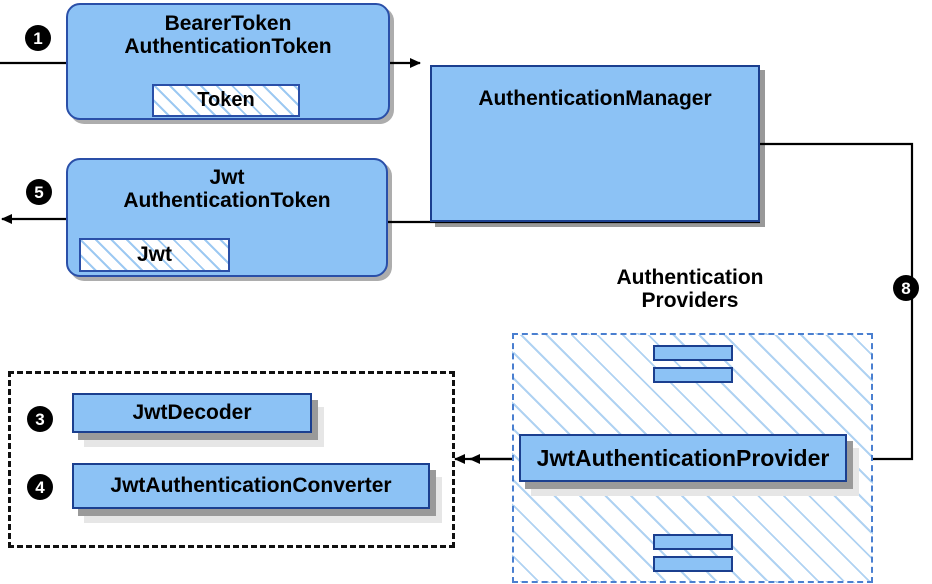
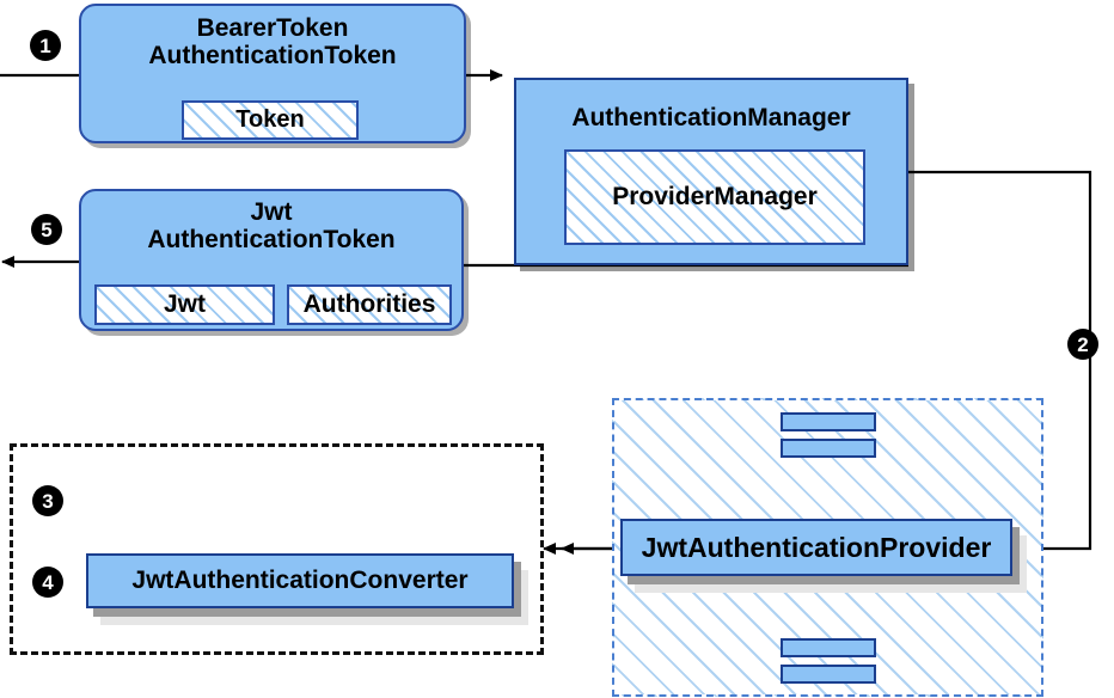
  BearerToken
  AuthenticationToken
  Token
  1
  AuthenticationManager
+ ProviderManager
  Jwt
  AuthenticationToken
  Jwt
+ Authorities
  5
- 8
+ 2
- Authentication
- Providers
  JwtAuthenticationProvider
- JwtDecoder
  3
  JwtAuthenticationConverter
  4
